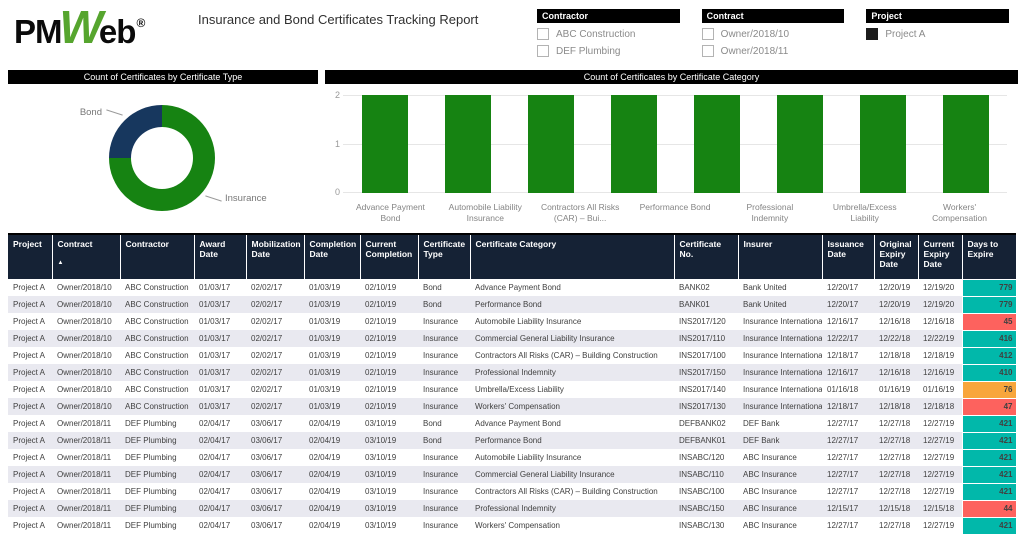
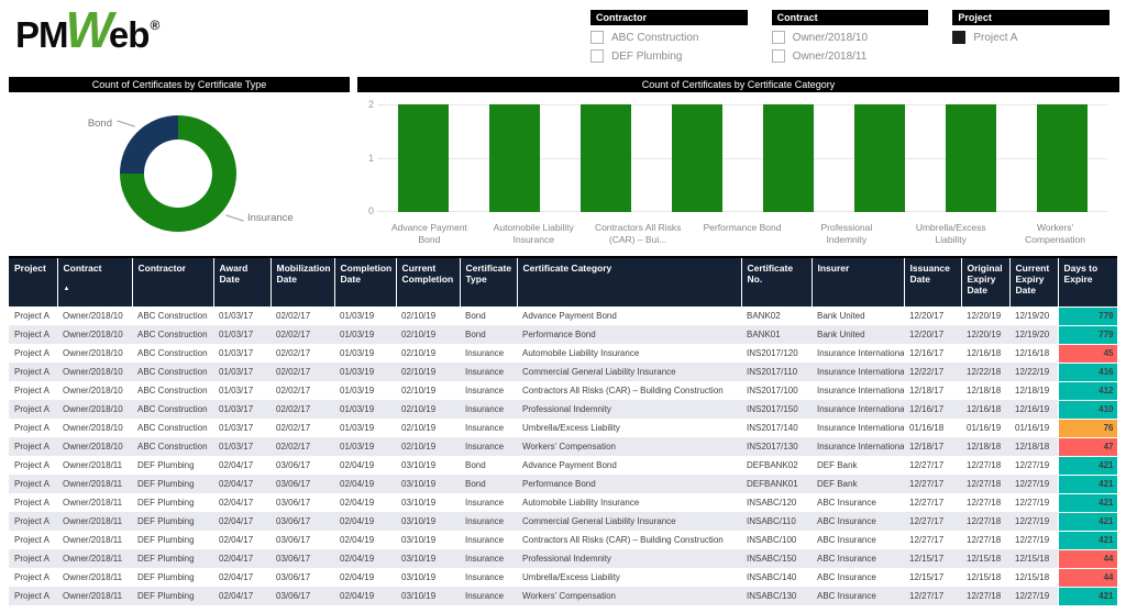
  PM
  W
  eb
  ®
- Insurance and Bond Certificates Tracking Report
  Contractor
  ABC Construction
  DEF Plumbing
  Contract
  Owner/2018/10
  Owner/2018/11
  Project
  Project A
  Count of Certificates by Certificate Type
  Bond
  Insurance
  Count of Certificates by Certificate Category
  2
  1
  0
  Advance Payment Bond
  Automobile Liability Insurance
  Contractors All Risks (CAR) – Bui...
  Performance Bond
  Professional Indemnity
  Umbrella/Excess Liability
  Workers' Compensation
  Project	Contract	Contractor	Award Date	Mobilization Date	Completion Date	Current Completion	Certificate Type	Certificate Category	Certificate No.	Insurer	Issuance Date	Original Expiry Date	Current Expiry Date	Days to Expire
  Project A	Owner/2018/10	ABC Construction	01/03/17	02/02/17	01/03/19	02/10/19	Bond	Advance Payment Bond	BANK02	Bank United	12/20/17	12/20/19	12/19/20	779
  Project A	Owner/2018/10	ABC Construction	01/03/17	02/02/17	01/03/19	02/10/19	Bond	Performance Bond	BANK01	Bank United	12/20/17	12/20/19	12/19/20	779
  Project A	Owner/2018/10	ABC Construction	01/03/17	02/02/17	01/03/19	02/10/19	Insurance	Automobile Liability Insurance	INS2017/120	Insurance Internationa	12/16/17	12/16/18	12/16/18	45
  Project A	Owner/2018/10	ABC Construction	01/03/17	02/02/17	01/03/19	02/10/19	Insurance	Commercial General Liability Insurance	INS2017/110	Insurance Internationa	12/22/17	12/22/18	12/22/19	416
  Project A	Owner/2018/10	ABC Construction	01/03/17	02/02/17	01/03/19	02/10/19	Insurance	Contractors All Risks (CAR) – Building Construction	INS2017/100	Insurance Internationa	12/18/17	12/18/18	12/18/19	412
  Project A	Owner/2018/10	ABC Construction	01/03/17	02/02/17	01/03/19	02/10/19	Insurance	Professional Indemnity	INS2017/150	Insurance Internationa	12/16/17	12/16/18	12/16/19	410
  Project A	Owner/2018/10	ABC Construction	01/03/17	02/02/17	01/03/19	02/10/19	Insurance	Umbrella/Excess Liability	INS2017/140	Insurance Internationa	01/16/18	01/16/19	01/16/19	76
  Project A	Owner/2018/10	ABC Construction	01/03/17	02/02/17	01/03/19	02/10/19	Insurance	Workers' Compensation	INS2017/130	Insurance Internationa	12/18/17	12/18/18	12/18/18	47
  Project A	Owner/2018/11	DEF Plumbing	02/04/17	03/06/17	02/04/19	03/10/19	Bond	Advance Payment Bond	DEFBANK02	DEF Bank	12/27/17	12/27/18	12/27/19	421
  Project A	Owner/2018/11	DEF Plumbing	02/04/17	03/06/17	02/04/19	03/10/19	Bond	Performance Bond	DEFBANK01	DEF Bank	12/27/17	12/27/18	12/27/19	421
  Project A	Owner/2018/11	DEF Plumbing	02/04/17	03/06/17	02/04/19	03/10/19	Insurance	Automobile Liability Insurance	INSABC/120	ABC Insurance	12/27/17	12/27/18	12/27/19	421
  Project A	Owner/2018/11	DEF Plumbing	02/04/17	03/06/17	02/04/19	03/10/19	Insurance	Commercial General Liability Insurance	INSABC/110	ABC Insurance	12/27/17	12/27/18	12/27/19	421
  Project A	Owner/2018/11	DEF Plumbing	02/04/17	03/06/17	02/04/19	03/10/19	Insurance	Contractors All Risks (CAR) – Building Construction	INSABC/100	ABC Insurance	12/27/17	12/27/18	12/27/19	421
  Project A	Owner/2018/11	DEF Plumbing	02/04/17	03/06/17	02/04/19	03/10/19	Insurance	Professional Indemnity	INSABC/150	ABC Insurance	12/15/17	12/15/18	12/15/18	44
+ Project A	Owner/2018/11	DEF Plumbing	02/04/17	03/06/17	02/04/19	03/10/19	Insurance	Umbrella/Excess Liability	INSABC/140	ABC Insurance	12/15/17	12/15/18	12/15/18	44
  Project A	Owner/2018/11	DEF Plumbing	02/04/17	03/06/17	02/04/19	03/10/19	Insurance	Workers' Compensation	INSABC/130	ABC Insurance	12/27/17	12/27/18	12/27/19	421
